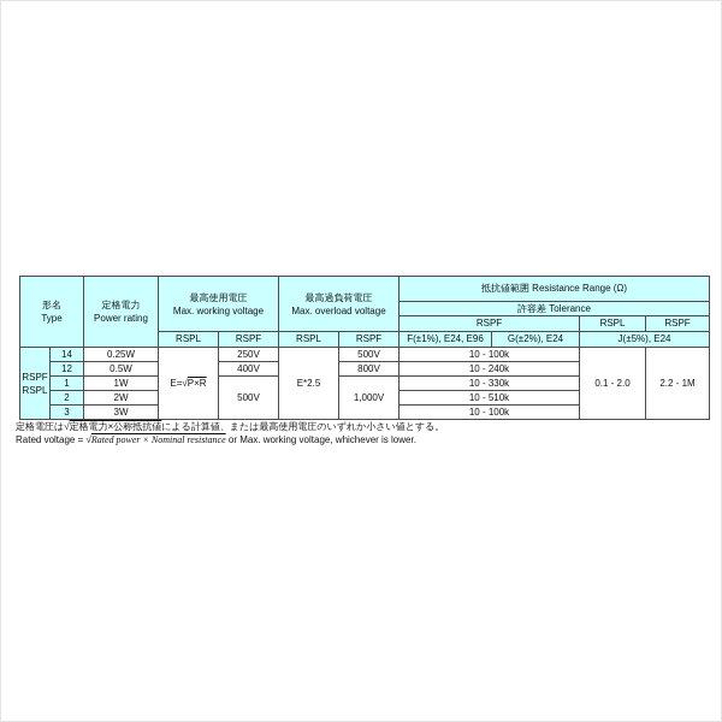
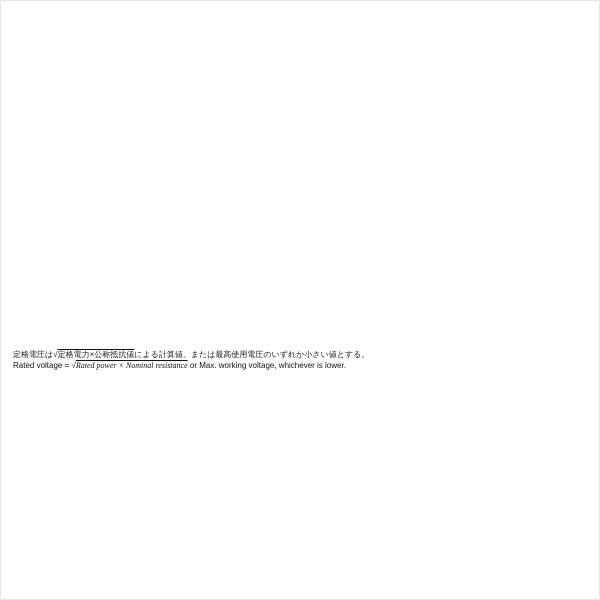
- 形名 Type	定格電力 Power rating	最高使用電圧 Max. working voltage	最高過負荷電圧 Max. overload voltage	抵抗値範囲 Resistance Range (Ω)
- 許容差 Tolerance
- RSPF	RSPL	RSPF
- RSPL	RSPF	RSPL	RSPF	F(±1%), E24, E96	G(±2%), E24	J(±5%), E24
- RSPF RSPL	14	0.25W	E=√P×R	250V	E*2.5	500V	10 - 100k	0.1 - 2.0	2.2 - 1M
- 12	0.5W	400V	800V	10 - 240k
- 1	1W	500V	1,000V	10 - 330k
- 2	2W	10 - 510k
- 3	3W	10 - 100k
  定格電圧は√定格電力×公称抵抗値による計算値、または最高使用電圧のいずれか小さい値とする。
  Rated voltage = √Rated power × Nominal resistance or Max. working voltage, whichever is lower.
